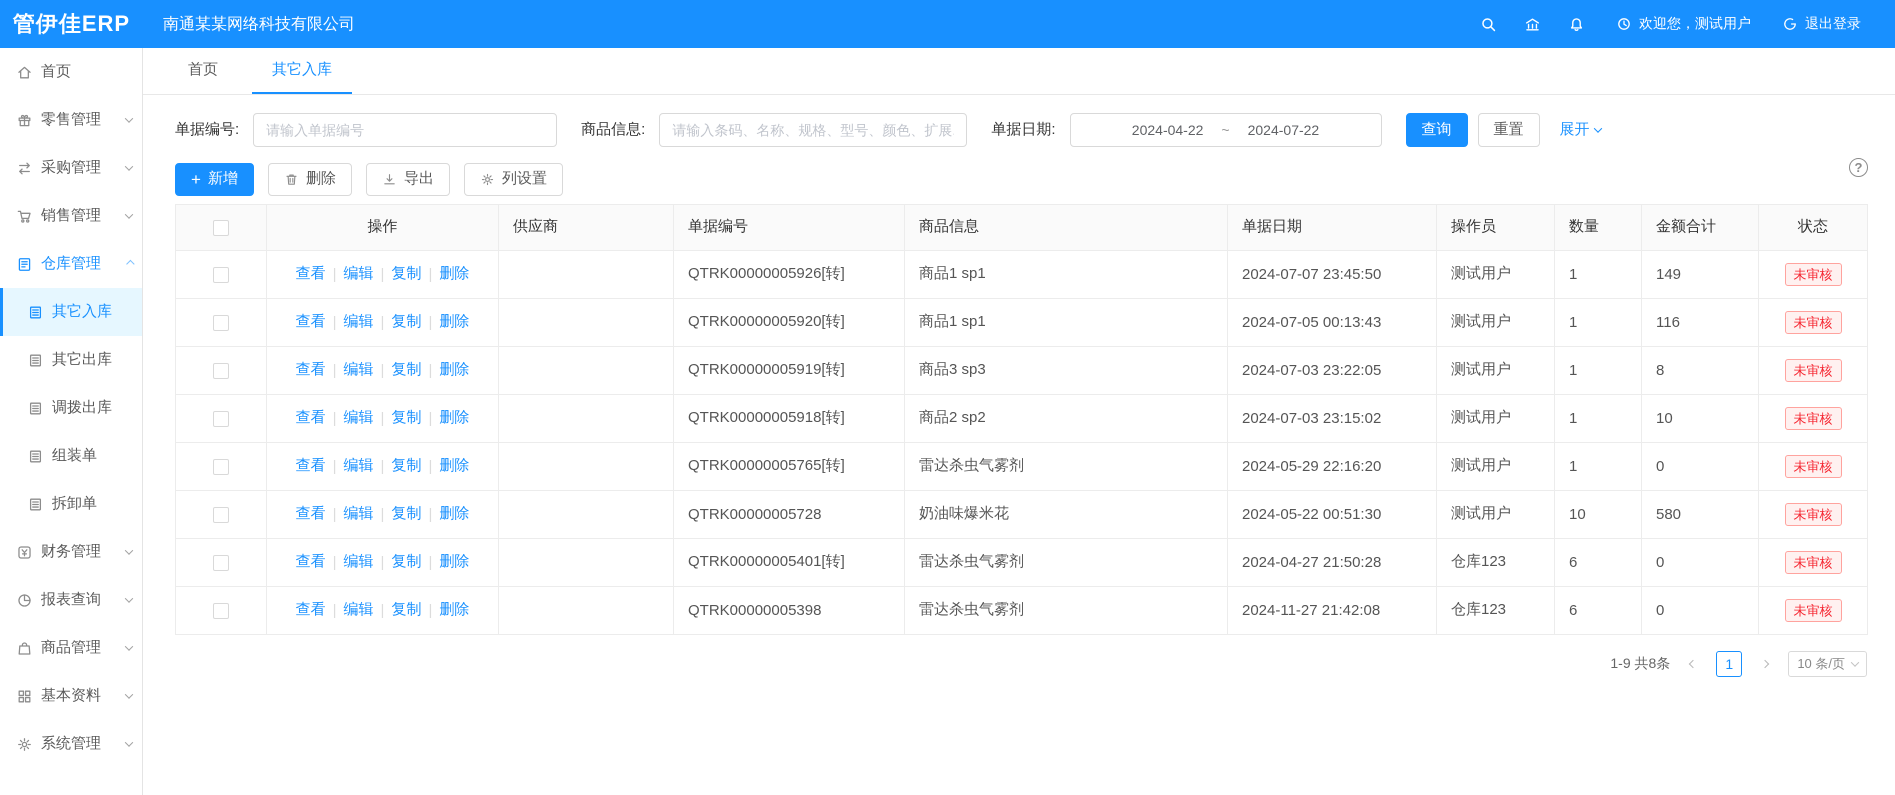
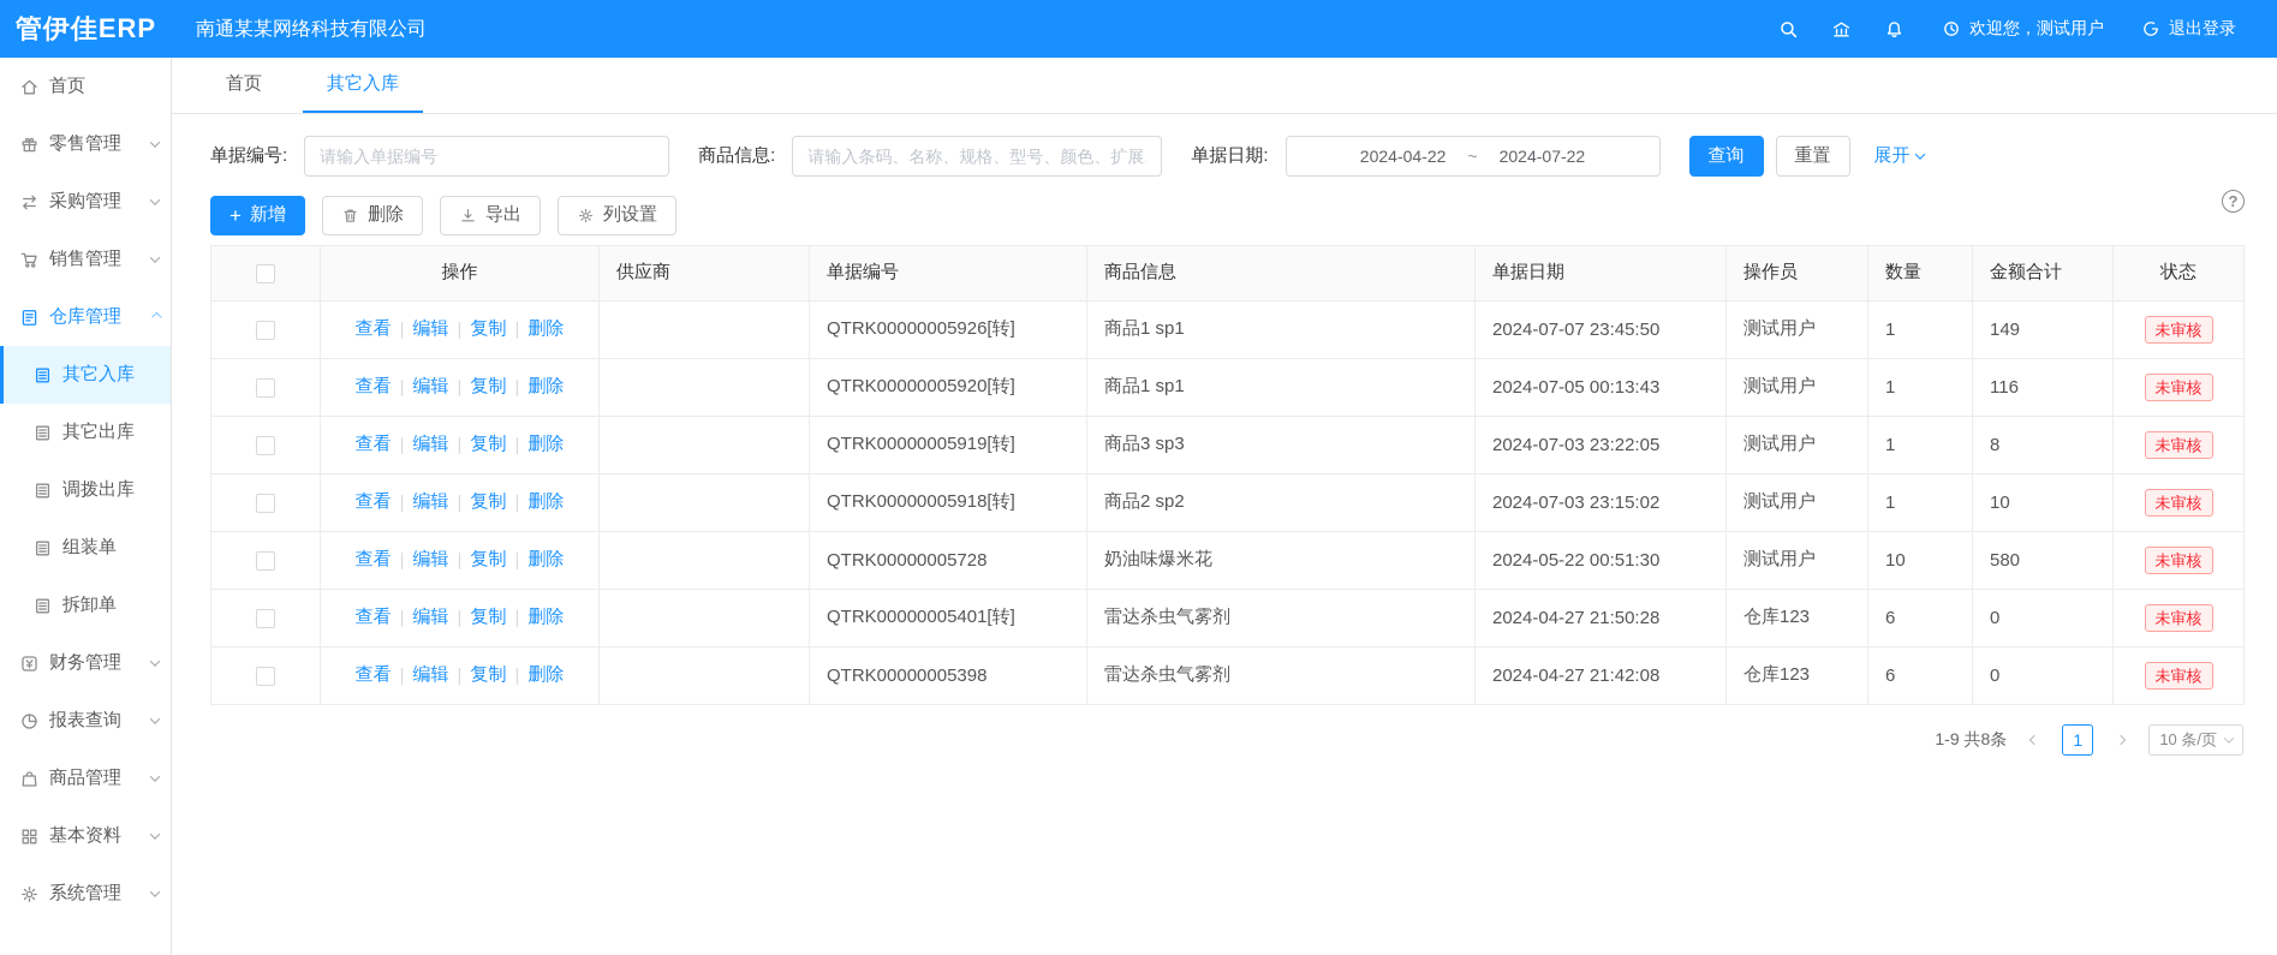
  管伊佳ERP
  南通某某网络科技有限公司
  欢迎您，测试用户
  退出登录
  首页
  零售管理
  采购管理
  销售管理
  仓库管理
  其它入库
  其它出库
  调拨出库
  组装单
  拆卸单
  财务管理
  报表查询
  商品管理
  基本资料
  系统管理
  首页
  其它入库
  单据编号:
  请输入单据编号
  商品信息:
  请输入条码、名称、规格、型号、颜色、扩展.
  单据日期:
  2024-04-22
  ~
  2024-07-22
  查询
  重置
  展开
  +
  新增
  删除
  导出
  列设置
  ?
  	操作	供应商	单据编号	商品信息	单据日期	操作员	数量	金额合计	状态
  	查看 | 编辑 | 复制 | 删除		QTRK00000005926[转]	商品1 sp1	2024-07-07 23:45:50	测试用户	1	149	未审核
  	查看 | 编辑 | 复制 | 删除		QTRK00000005920[转]	商品1 sp1	2024-07-05 00:13:43	测试用户	1	116	未审核
  	查看 | 编辑 | 复制 | 删除		QTRK00000005919[转]	商品3 sp3	2024-07-03 23:22:05	测试用户	1	8	未审核
  	查看 | 编辑 | 复制 | 删除		QTRK00000005918[转]	商品2 sp2	2024-07-03 23:15:02	测试用户	1	10	未审核
- 	查看 | 编辑 | 复制 | 删除		QTRK00000005765[转]	雷达杀虫气雾剂	2024-05-29 22:16:20	测试用户	1	0	未审核
  	查看 | 编辑 | 复制 | 删除		QTRK00000005728	奶油味爆米花	2024-05-22 00:51:30	测试用户	10	580	未审核
  	查看 | 编辑 | 复制 | 删除		QTRK00000005401[转]	雷达杀虫气雾剂	2024-04-27 21:50:28	仓库123	6	0	未审核
- 	查看 | 编辑 | 复制 | 删除		QTRK00000005398	雷达杀虫气雾剂	2024-11-27 21:42:08	仓库123	6	0	未审核
+ 	查看 | 编辑 | 复制 | 删除		QTRK00000005398	雷达杀虫气雾剂	2024-04-27 21:42:08	仓库123	6	0	未审核
  1-9 共8条
  1
  10 条/页
